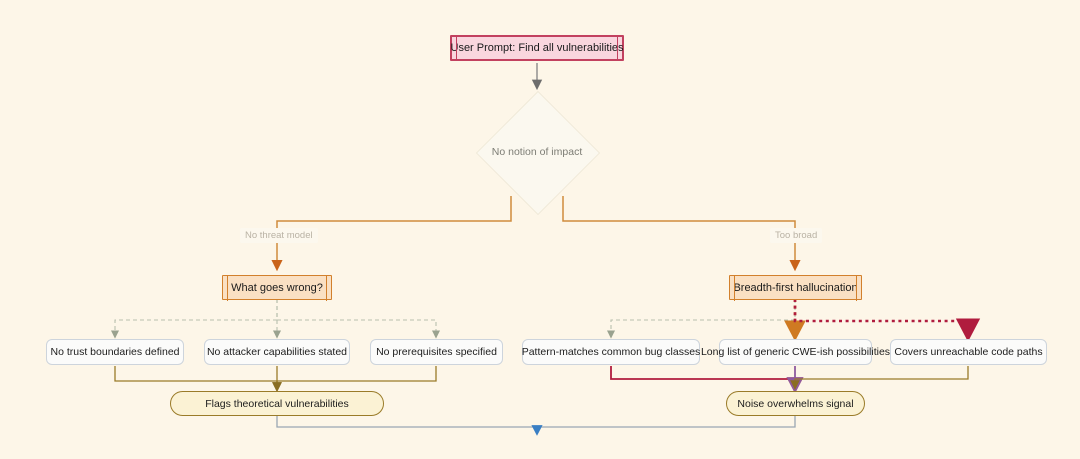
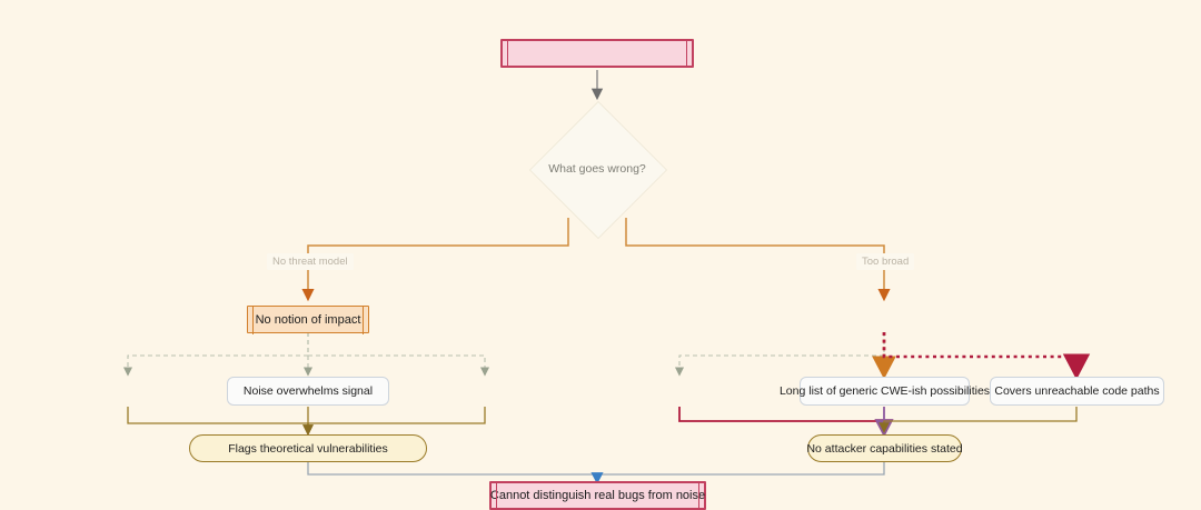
- User Prompt: Find all vulnerabilities
- No notion of impact
+ What goes wrong?
  No threat model
  Too broad
- What goes wrong?
+ No notion of impact
- Breadth-first hallucination
- No trust boundaries defined
- No attacker capabilities stated
+ Noise overwhelms signal
- No prerequisites specified
- Pattern-matches common bug classes
  Long list of generic CWE-ish possibilities
  Covers unreachable code paths
  Flags theoretical vulnerabilities
- Noise overwhelms signal
+ No attacker capabilities stated
+ Cannot distinguish real bugs from noise
